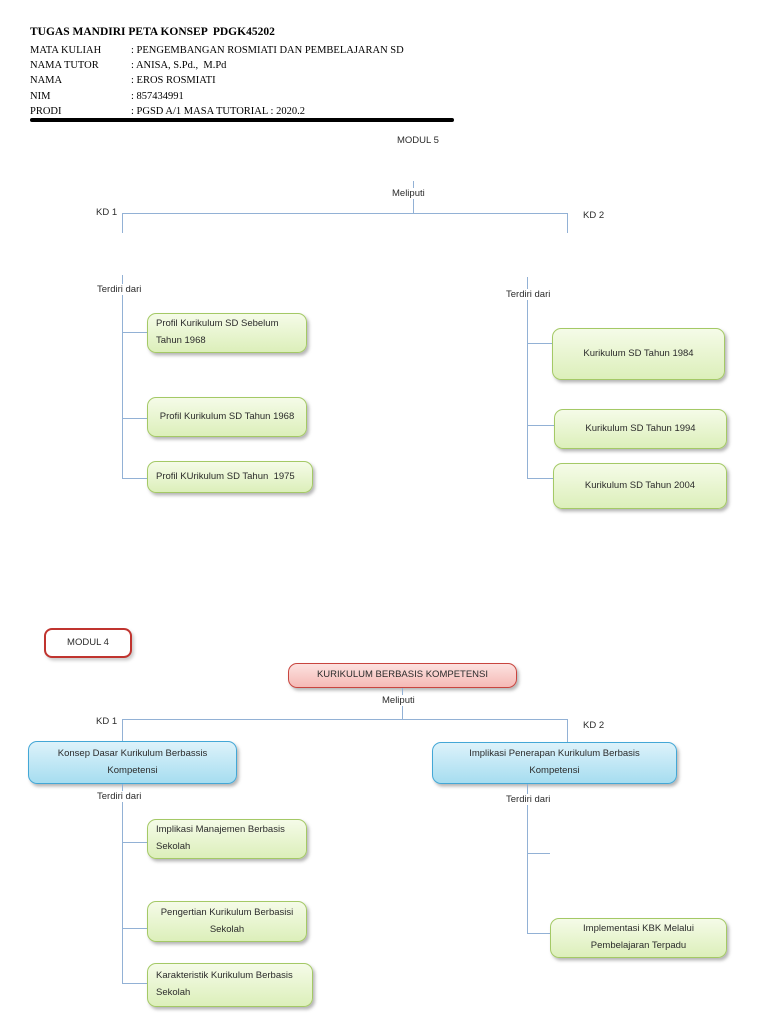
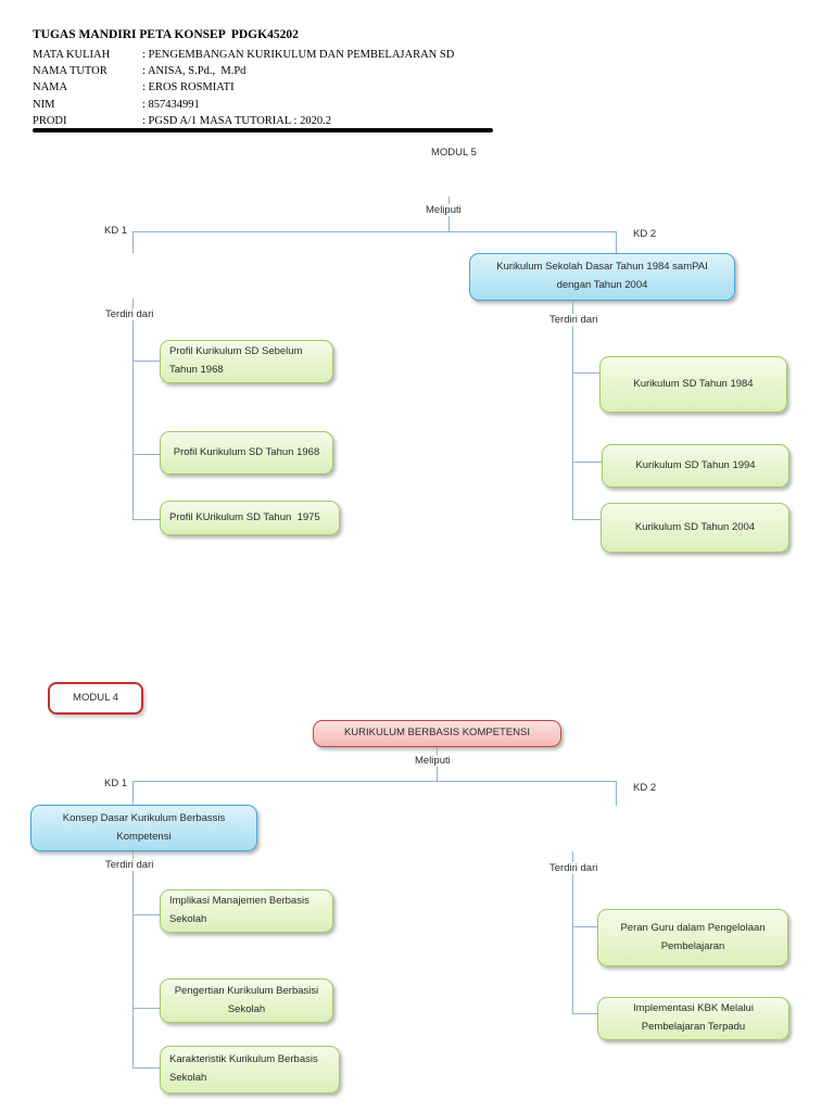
  TUGAS MANDIRI PETA KONSEP PDGK45202
  MATA KULIAH
- : PENGEMBANGAN ROSMIATI DAN PEMBELAJARAN SD
+ : PENGEMBANGAN KURIKULUM DAN PEMBELAJARAN SD
  NAMA TUTOR
  : ANISA, S.Pd., M.Pd
  NAMA
  : EROS ROSMIATI
  NIM
  : 857434991
  PRODI
  : PGSD A/1 MASA TUTORIAL : 2020.2
  MODUL 5
  Meliputi
  KD 1
  KD 2
+ Kurikulum Sekolah Dasar Tahun 1984 samPAI dengan Tahun 2004
  Terdiri dari
  Profil Kurikulum SD Sebelum Tahun 1968
  Profil Kurikulum SD Tahun 1968
  Profil KUrikulum SD Tahun 1975
  Terdiri dari
  Kurikulum SD Tahun 1984
  Kurikulum SD Tahun 1994
  Kurikulum SD Tahun 2004
  MODUL 4
  KURIKULUM BERBASIS KOMPETENSI
  Meliputi
  KD 1
  KD 2
  Konsep Dasar Kurikulum Berbassis Kompetensi
- Implikasi Penerapan Kurikulum Berbasis Kompetensi
  Terdiri dari
  Implikasi Manajemen Berbasis Sekolah
  Pengertian Kurikulum Berbasisi Sekolah
  Karakteristik Kurikulum Berbasis Sekolah
  Terdiri dari
+ Peran Guru dalam Pengelolaan Pembelajaran
  Implementasi KBK Melalui Pembelajaran Terpadu
